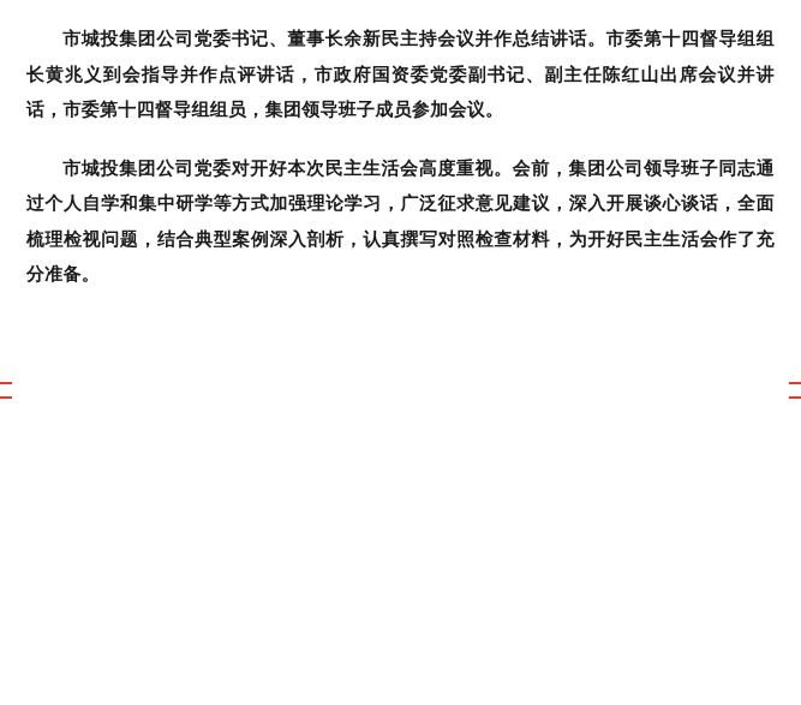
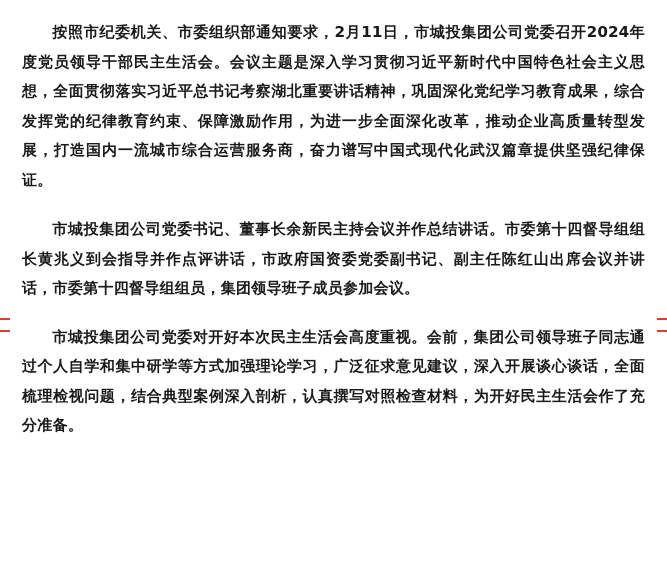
+ 按照市纪委机关、市委组织部通知要求，2月11日，市城投集团公司党委召开2024年度党员领导干部民主生活会。会议主题是深入学习贯彻习近平新时代中国特色社会主义思想，全面贯彻落实习近平总书记考察湖北重要讲话精神，巩固深化党纪学习教育成果，综合发挥党的纪律教育约束、保障激励作用，为进一步全面深化改革，推动企业高质量转型发展，打造国内一流城市综合运营服务商，奋力谱写中国式现代化武汉篇章提供坚强纪律保证。
  市城投集团公司党委书记、董事长余新民主持会议并作总结讲话。市委第十四督导组组长黄兆义到会指导并作点评讲话，市政府国资委党委副书记、副主任陈红山出席会议并讲话，市委第十四督导组组员，集团领导班子成员参加会议。
  市城投集团公司党委对开好本次民主生活会高度重视。会前，集团公司领导班子同志通过个人自学和集中研学等方式加强理论学习，广泛征求意见建议，深入开展谈心谈话，全面梳理检视问题，结合典型案例深入剖析，认真撰写对照检查材料，为开好民主生活会作了充分准备。
